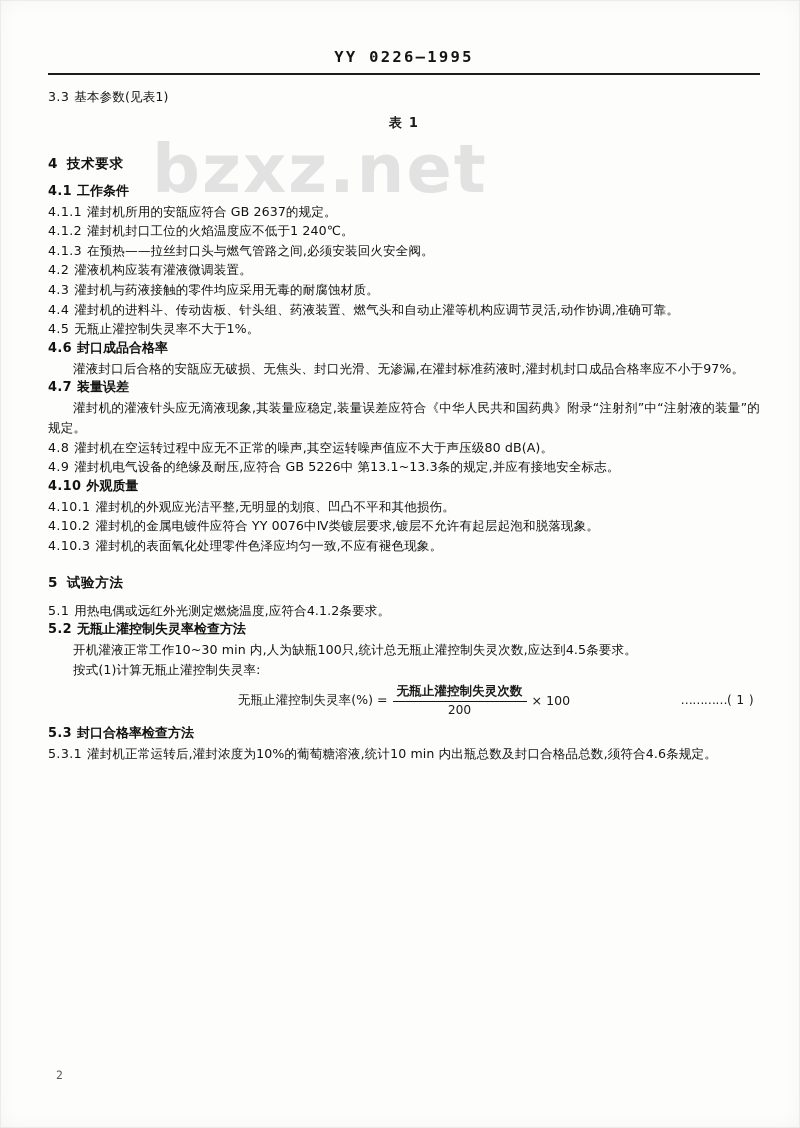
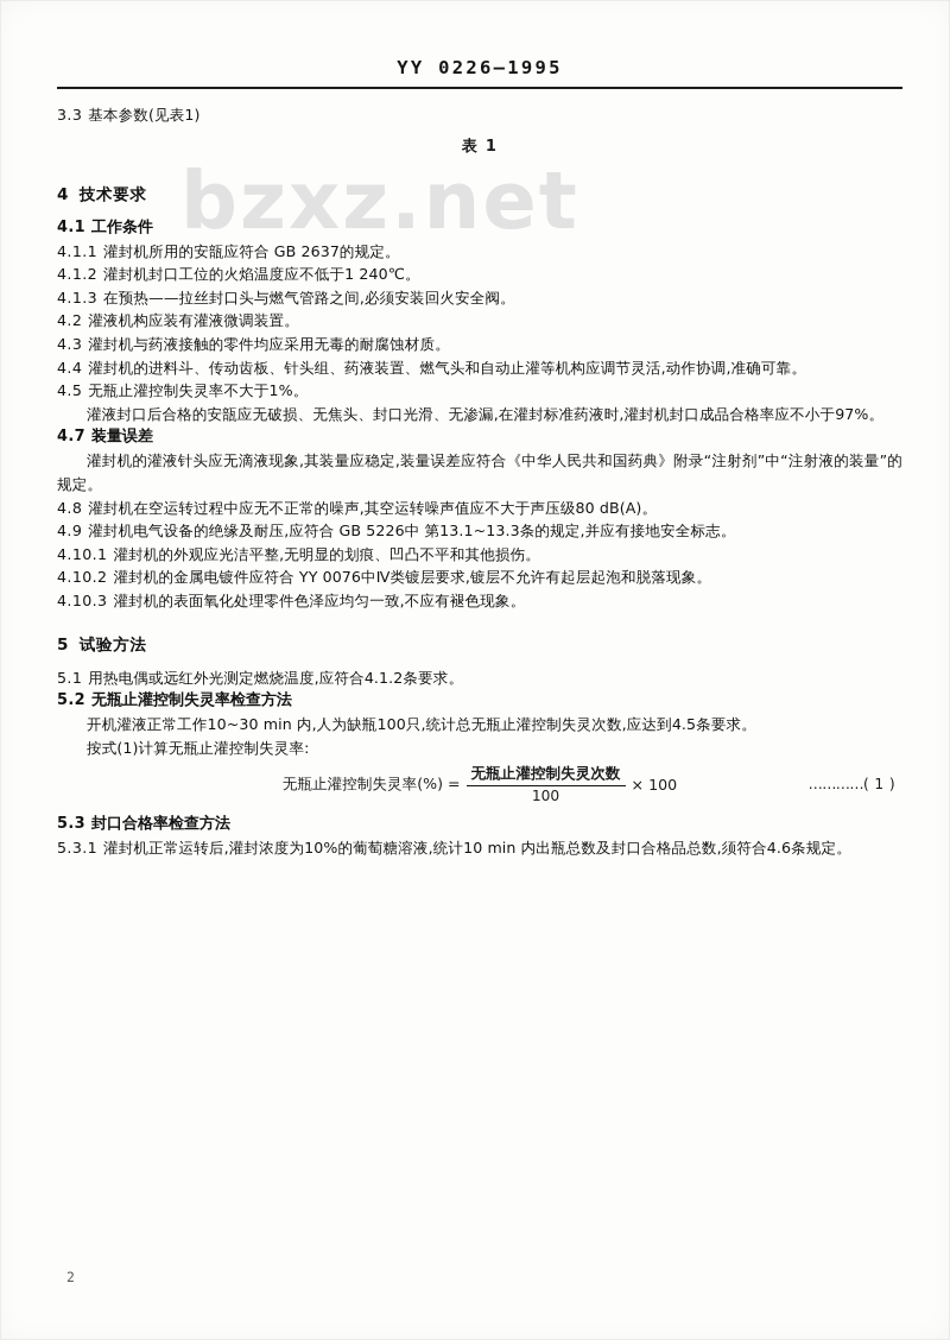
  bzxz.net
  YY 0226—1995
  3.3 基本参数(见表1)
  表 1
  4 技术要求
  4.1 工作条件
  4.1.1 灌封机所用的安瓿应符合 GB 2637的规定。
  4.1.2 灌封机封口工位的火焰温度应不低于1 240℃。
  4.1.3 在预热——拉丝封口头与燃气管路之间,必须安装回火安全阀。
  4.2 灌液机构应装有灌液微调装置。
  4.3 灌封机与药液接触的零件均应采用无毒的耐腐蚀材质。
  4.4 灌封机的进料斗、传动齿板、针头组、药液装置、燃气头和自动止灌等机构应调节灵活,动作协调,准确可靠。
  4.5 无瓶止灌控制失灵率不大于1%。
- 4.6 封口成品合格率
  灌液封口后合格的安瓿应无破损、无焦头、封口光滑、无渗漏,在灌封标准药液时,灌封机封口成品合格率应不小于97%。
  4.7 装量误差
  灌封机的灌液针头应无滴液现象,其装量应稳定,装量误差应符合《中华人民共和国药典》附录“注射剂”中“注射液的装量”的规定。
  4.8 灌封机在空运转过程中应无不正常的噪声,其空运转噪声值应不大于声压级80 dB(A)。
  4.9 灌封机电气设备的绝缘及耐压,应符合 GB 5226中 第13.1~13.3条的规定,并应有接地安全标志。
- 4.10 外观质量
  4.10.1 灌封机的外观应光洁平整,无明显的划痕、凹凸不平和其他损伤。
  4.10.2 灌封机的金属电镀件应符合 YY 0076中Ⅳ类镀层要求,镀层不允许有起层起泡和脱落现象。
  4.10.3 灌封机的表面氧化处理零件色泽应均匀一致,不应有褪色现象。
  5 试验方法
  5.1 用热电偶或远红外光测定燃烧温度,应符合4.1.2条要求。
  5.2 无瓶止灌控制失灵率检查方法
  开机灌液正常工作10~30 min 内,人为缺瓶100只,统计总无瓶止灌控制失灵次数,应达到4.5条要求。
  按式(1)计算无瓶止灌控制失灵率:
  无瓶止灌控制失灵率(%) =
  无瓶止灌控制失灵次数
- 200
+ 100
  × 100
  …………( 1 )
  5.3 封口合格率检查方法
  5.3.1 灌封机正常运转后,灌封浓度为10%的葡萄糖溶液,统计10 min 内出瓶总数及封口合格品总数,须符合4.6条规定。
  2
